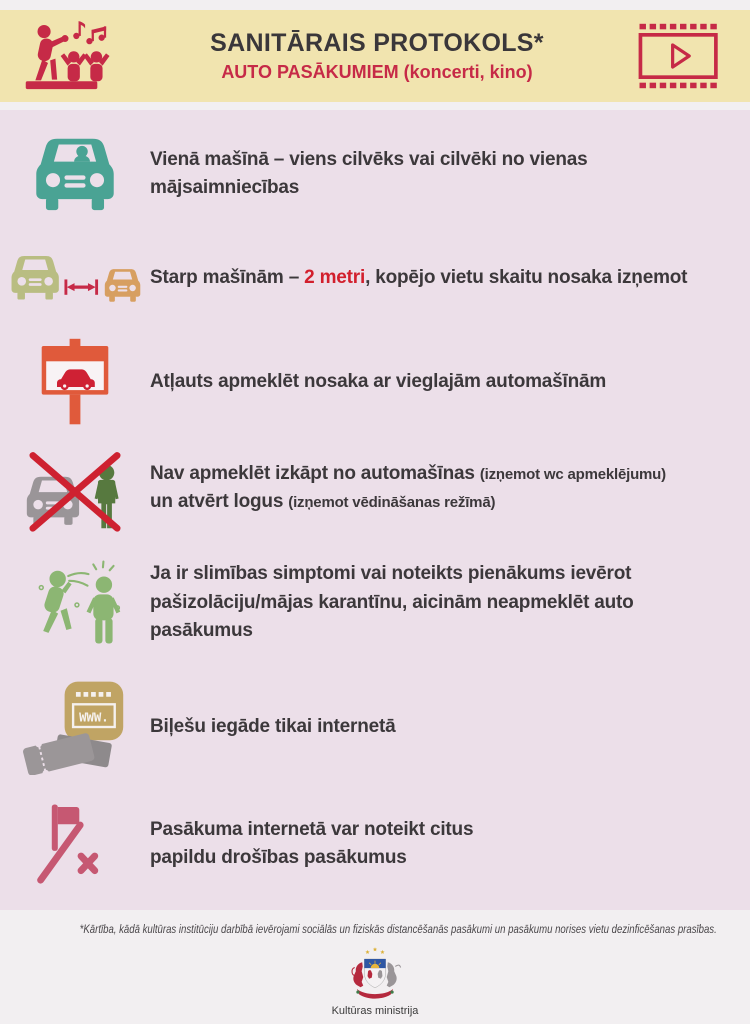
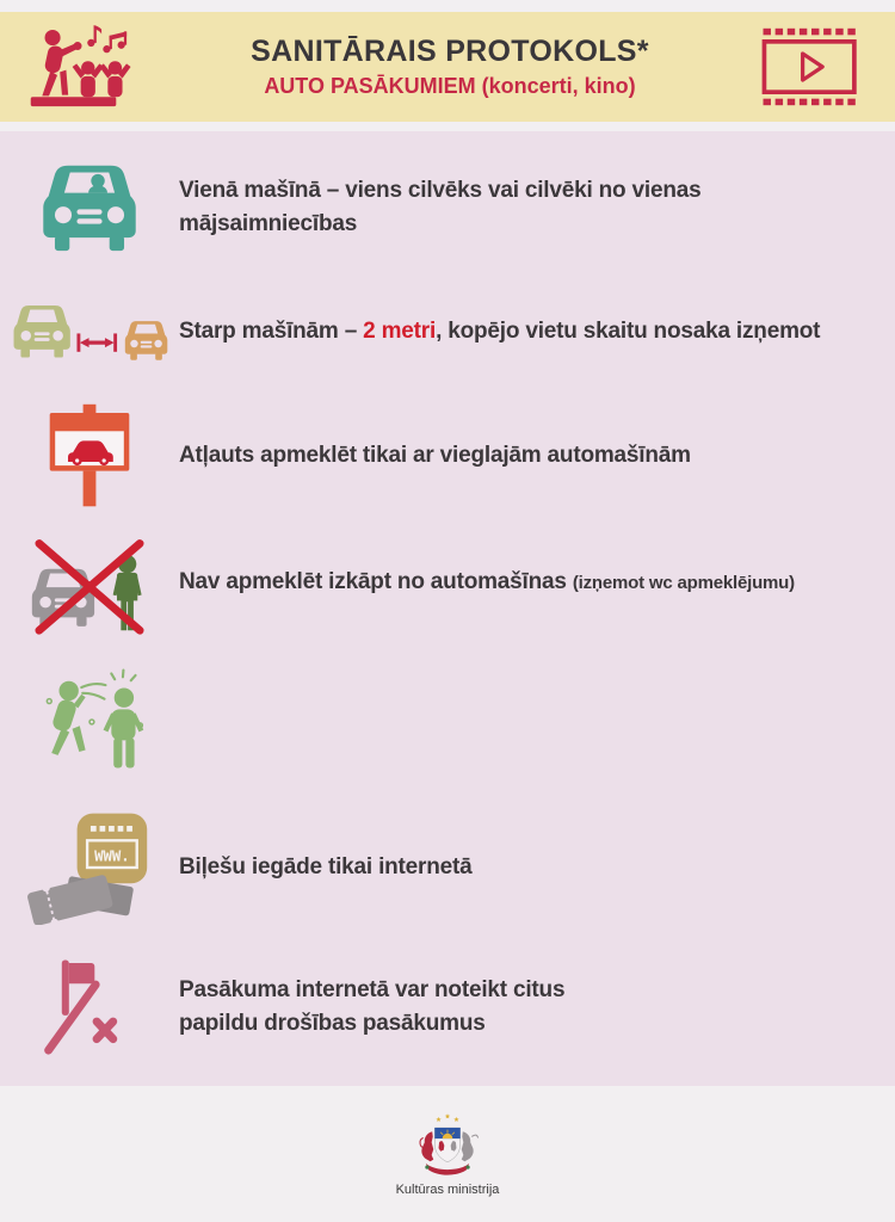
  SANITĀRAIS PROTOKOLS*
  AUTO PASĀKUMIEM (koncerti, kino)
  Vienā mašīnā – viens cilvēks vai cilvēki no vienas mājsaimniecības
  Starp mašīnām – 2 metri, kopējo vietu skaitu nosaka izņemot
- Atļauts apmeklēt nosaka ar vieglajām automašīnām
+ Atļauts apmeklēt tikai ar vieglajām automašīnām
  Nav apmeklēt izkāpt no automašīnas (izņemot wc apmeklējumu)
- un atvērt logus (izņemot vēdināšanas režīmā)
- Ja ir slimības simptomi vai noteikts pienākums ievērot pašizolāciju/mājas karantīnu, aicinām neapmeklēt auto pasākumus
  WWW.
  Biļešu iegāde tikai internetā
  Pasākuma internetā var noteikt citus
  papildu drošības pasākumus
- *Kārtība, kādā kultūras institūciju darbībā ievērojami sociālās un fiziskās distancēšanās pasākumi un pasākumu norises vietu dezinficēšanas prasības.
  Kultūras ministrija
